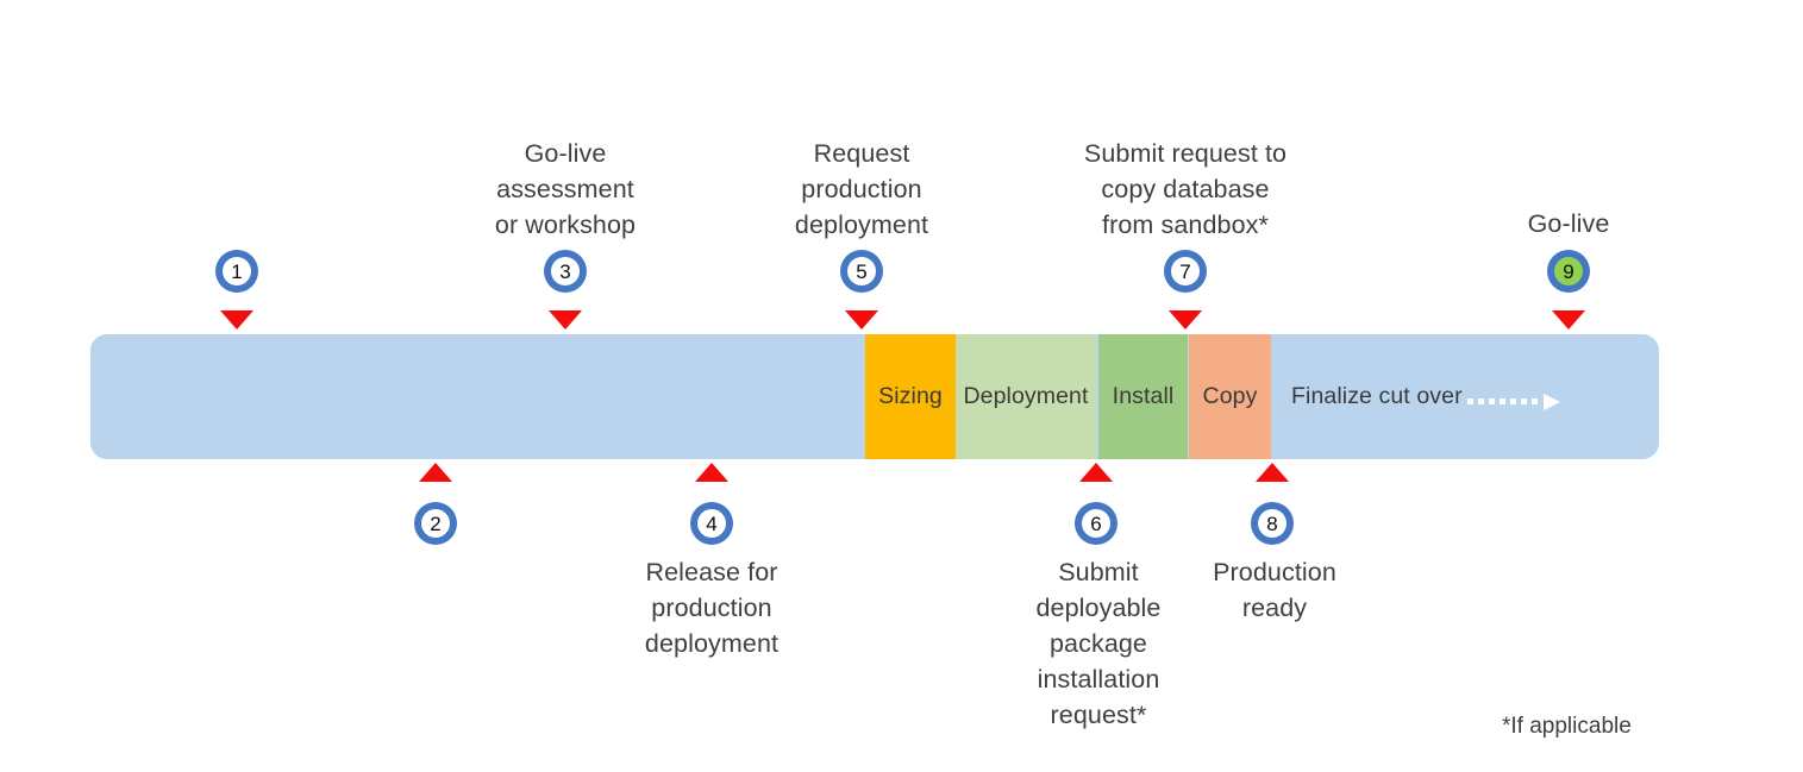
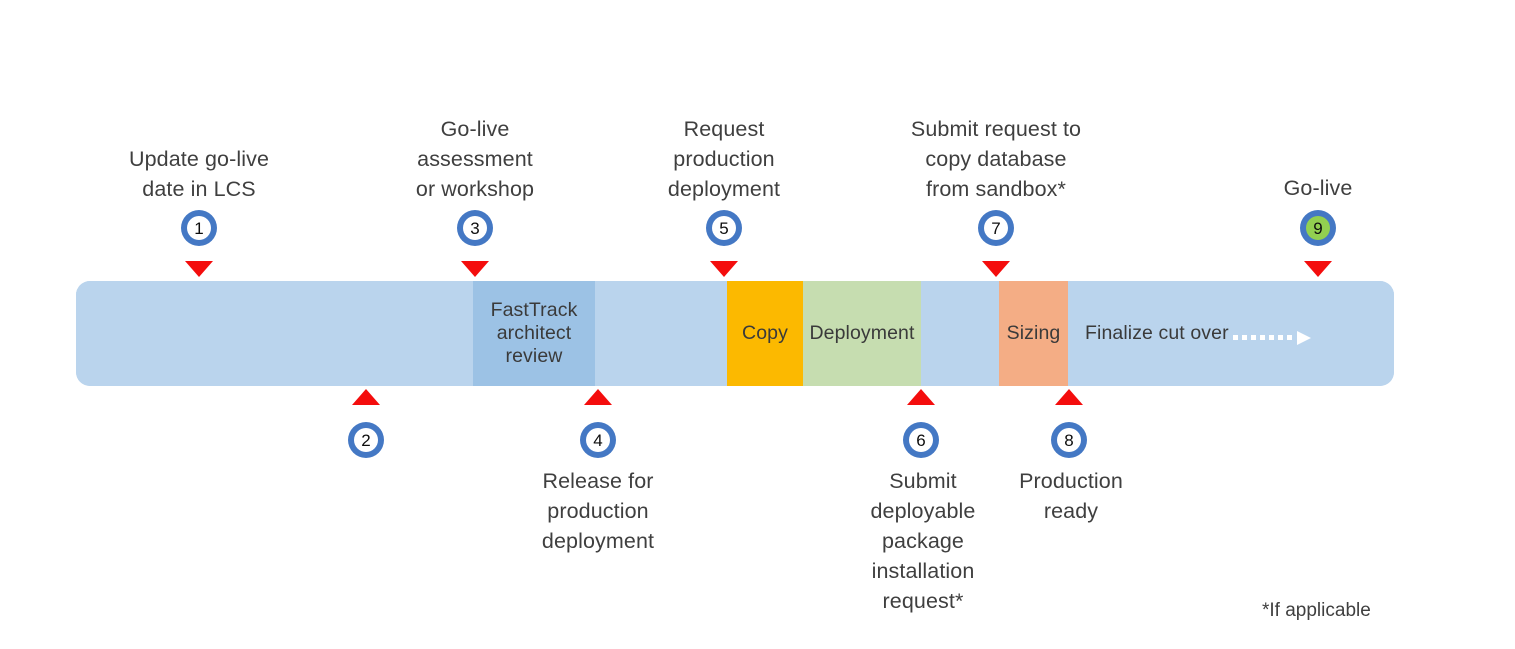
+ Update go-live
+ date in LCS
  Go-live
  assessment
  or workshop
  Request
  production
  deployment
  Submit request to
  copy database
  from sandbox*
  Go-live
  1
  3
  5
  7
  9
+ FastTrack architect review
- Sizing
+ Copy
  Deployment
- Install
- Copy
+ Sizing
  Finalize cut over
  2
  4
  6
  8
  Release for
  production
  deployment
  Submit
  deployable
  package
  installation
  request*
  Production
  ready
  *If applicable
